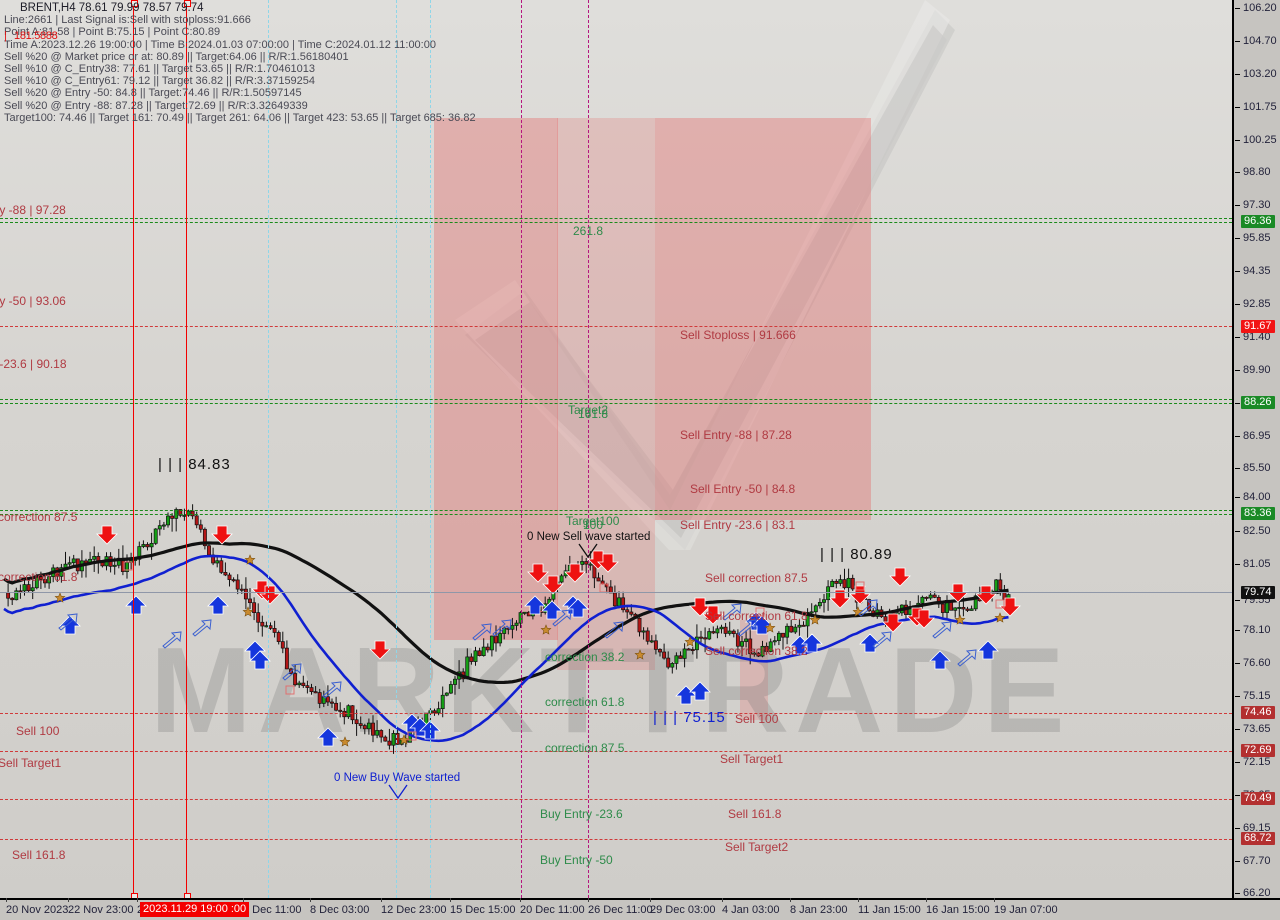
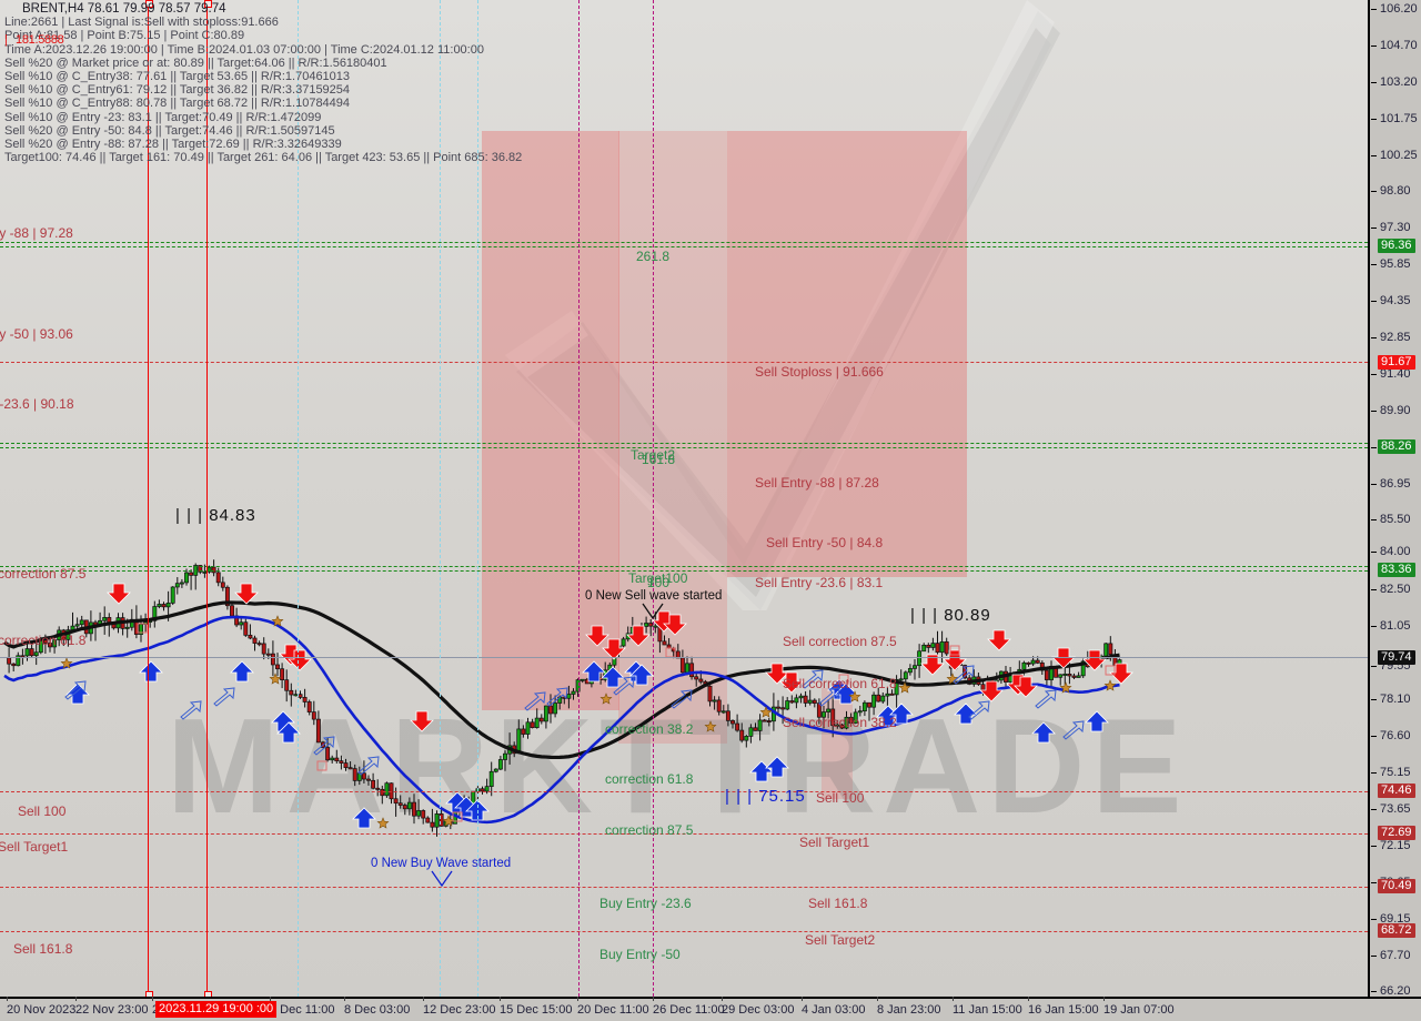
  MARKTTRADE
  y -88 | 97.28
  y -50 | 93.06
  -23.6 | 90.18
  correction 87.5
  correction 61.8
  Sell 100
  Sell Target1
  Sell 161.8
  Sell Stoploss | 91.666
  Sell Entry -88 | 87.28
  Sell Entry -50 | 84.8
  Sell Entry -23.6 | 83.1
  Sell correction 87.5
  Sell correction 61.8
  Sell correction 38.2
  Sell 100
  Sell Target1
  Sell 161.8
  Sell Target2
  261.8
  Target2
  161.8
  Target100
  100
  correction 38.2
  correction 61.8
  correction 87.5
  Buy Entry -23.6
  Buy Entry -50
  0 New Sell wave started
  0 New Buy Wave started
  | | | 84.83
  | | | 80.89
  | | | 75.15
  BRENT,H4 78.61 79.99 78.57 79.74
  Line:2661 | Last Signal is:Sell with stoploss:91.666
  Point A:81.58 | Point B:75.15 | Point C:80.89
  Time A:2023.12.26 19:00:00 | Time B:2024.01.03 07:00:00 | Time C:2024.01.12 11:00:00
  Sell %20 @ Market price or at: 80.89 || Target:64.06 || R/R:1.56180401
  Sell %10 @ C_Entry38: 77.61 || Target 53.65 || R/R:1.70461013
  Sell %10 @ C_Entry61: 79.12 || Target 36.82 || R/R:3.37159254
+ Sell %10 @ C_Entry88: 80.78 || Target 68.72 || R/R:1.10784494
+ Sell %10 @ Entry -23: 83.1 || Target:70.49 || R/R:1.472099
  Sell %20 @ Entry -50: 84.8 || Target:74.46 || R/R:1.50597145
  Sell %20 @ Entry -88: 87.28 || Target:72.69 || R/R:3.32649339
- Target100: 74.46 || Target 161: 70.49 || Target 261: 64.06 || Target 423: 53.65 || Target 685: 36.82
+ Target100: 74.46 || Target 161: 70.49 || Target 261: 64.06 || Target 423: 53.65 || Point 685: 36.82
  |
  181.5888
  106.20
  104.70
  103.20
  101.75
  100.25
  98.80
  97.30
  95.85
  94.35
  92.85
  91.40
  89.90
  86.95
  85.50
  84.00
  82.50
  81.05
  79.55
  78.10
  76.60
  75.15
  73.65
  72.15
  69.15
  67.70
  66.20
  96.36
  91.67
  88.26
  83.36
  79.74
  74.46
  72.69
  70.49
  68.72
  20 Nov 2023
  22 Nov 23:00
  Dec 11:00
  8 Dec 03:00
  12 Dec 23:00
  15 Dec 15:00
  20 Dec 11:00
  26 Dec 11:00
  29 Dec 03:00
  4 Jan 03:00
  8 Jan 23:00
  11 Jan 15:00
  16 Jan 15:00
  19 Jan 07:00
  2023.11.29 19:00 :00
